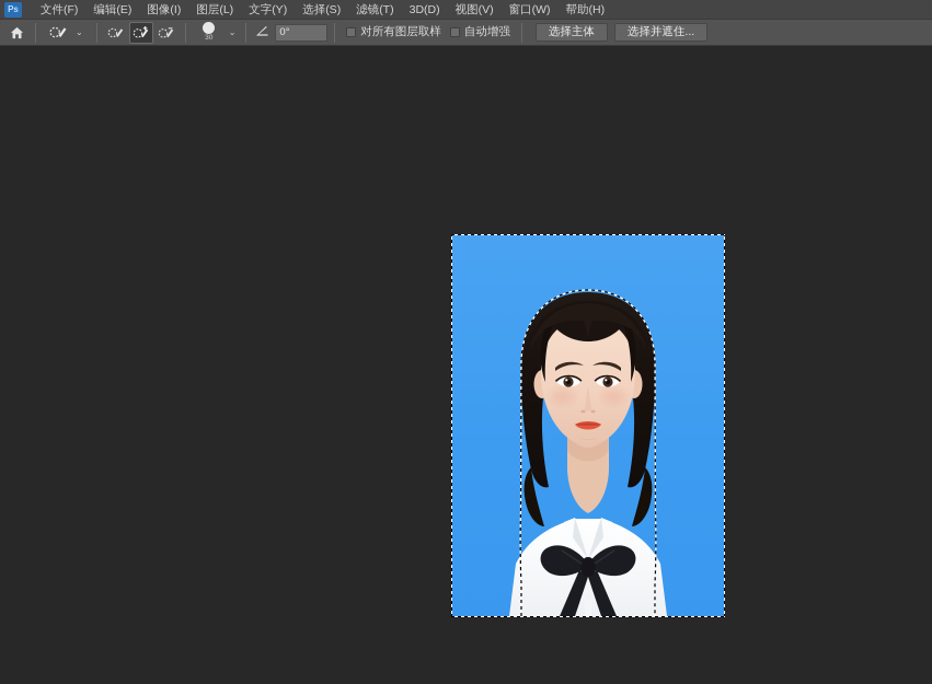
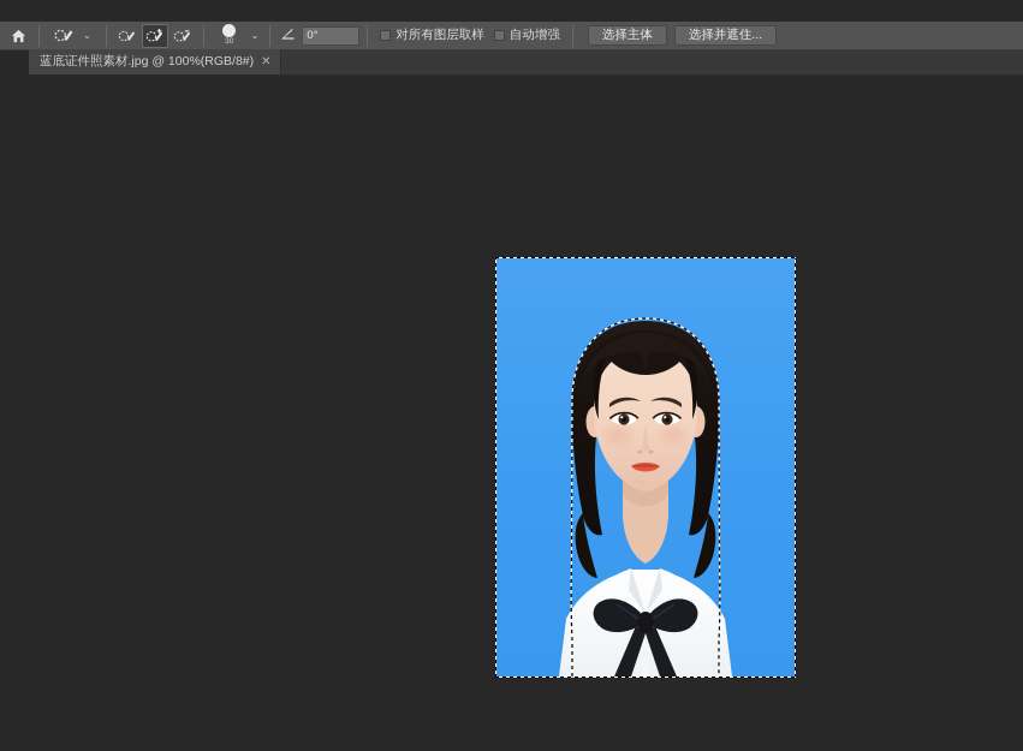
- Ps
- 文件(F)
- 编辑(E)
- 图像(I)
- 图层(L)
- 文字(Y)
- 选择(S)
- 滤镜(T)
- 3D(D)
- 视图(V)
- 窗口(W)
- 帮助(H)
  ⌄
  ⌄
  0°
  对所有图层取样
  自动增强
  选择主体
  选择并遮住...
+ 蓝底证件照素材.jpg @ 100%(RGB/8#)
+ ✕
